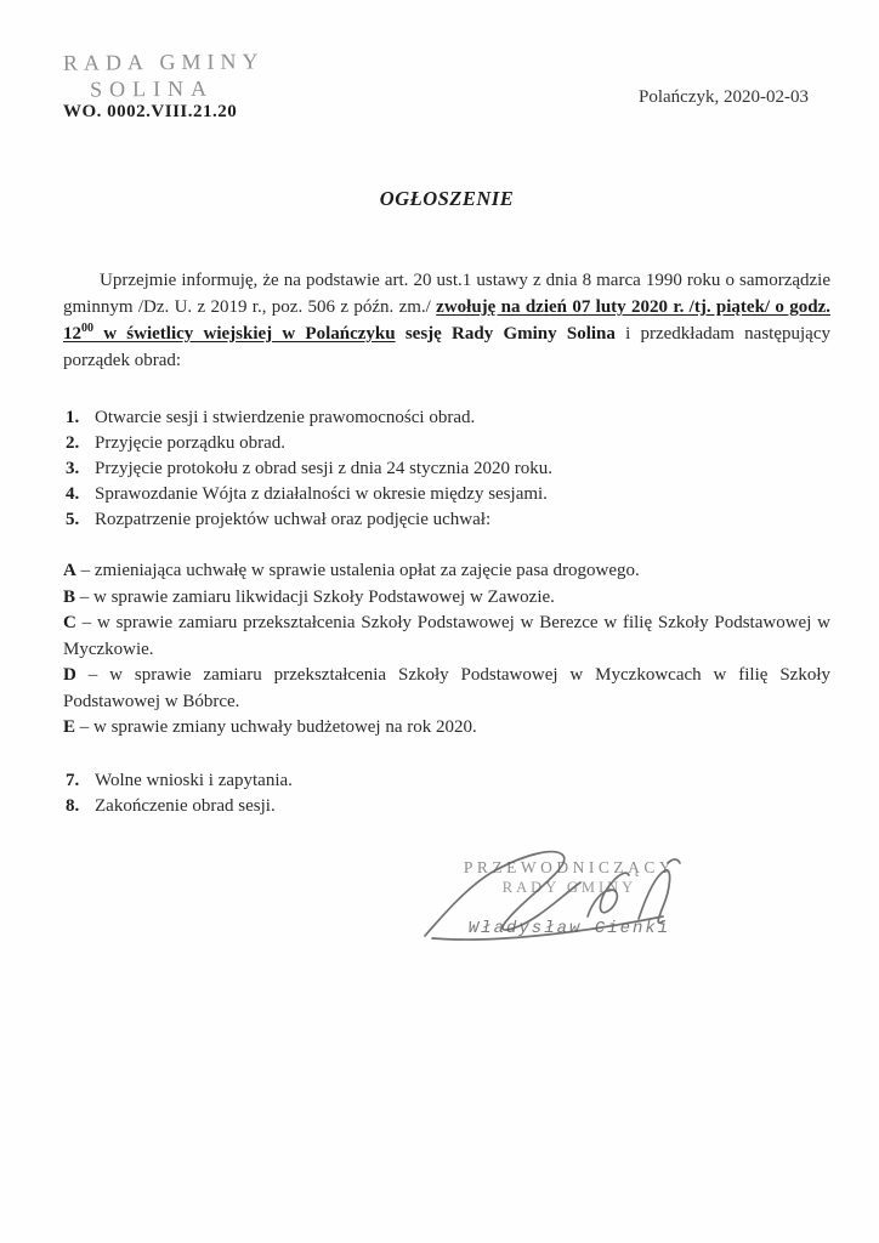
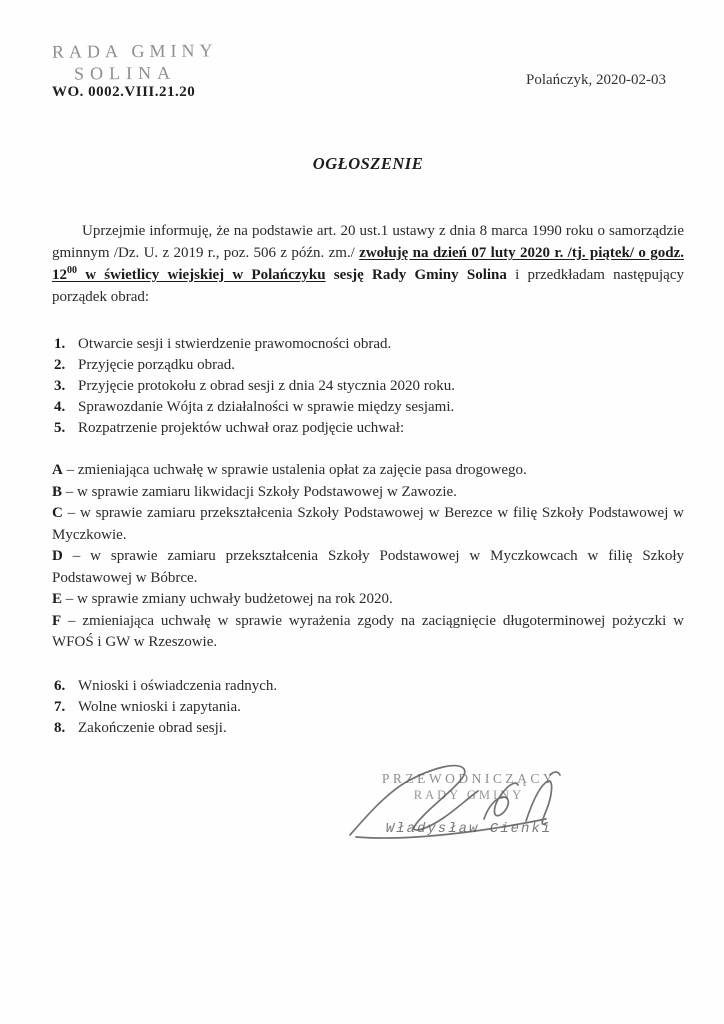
  RADA GMINY
  SOLINA
  WO. 0002.VIII.21.20
  Polańczyk, 2020-02-03
  OGŁOSZENIE
  Uprzejmie informuję, że na podstawie art. 20 ust.1 ustawy z dnia 8 marca 1990 roku o samorządzie gminnym /Dz. U. z 2019 r., poz. 506 z późn. zm./ zwołuję na dzień 07 luty 2020 r. /tj. piątek/ o godz. 1200 w świetlicy wiejskiej w Polańczyku sesję Rady Gminy Solina i przedkładam następujący porządek obrad:
  1.
  Otwarcie sesji i stwierdzenie prawomocności obrad.
  2.
  Przyjęcie porządku obrad.
  3.
  Przyjęcie protokołu z obrad sesji z dnia 24 stycznia 2020 roku.
  4.
- Sprawozdanie Wójta z działalności w okresie między sesjami.
+ Sprawozdanie Wójta z działalności w sprawie między sesjami.
  5.
  Rozpatrzenie projektów uchwał oraz podjęcie uchwał:
  A – zmieniająca uchwałę w sprawie ustalenia opłat za zajęcie pasa drogowego.
  B – w sprawie zamiaru likwidacji Szkoły Podstawowej w Zawozie.
  C – w sprawie zamiaru przekształcenia Szkoły Podstawowej w Berezce w filię Szkoły Podstawowej w Myczkowie.
  D – w sprawie zamiaru przekształcenia Szkoły Podstawowej w Myczkowcach w filię Szkoły Podstawowej w Bóbrce.
  E – w sprawie zmiany uchwały budżetowej na rok 2020.
+ F – zmieniająca uchwałę w sprawie wyrażenia zgody na zaciągnięcie długoterminowej pożyczki w WFOŚ i GW w Rzeszowie.
+ 6.
+ Wnioski i oświadczenia radnych.
  7.
  Wolne wnioski i zapytania.
  8.
  Zakończenie obrad sesji.
  PRZEWODNICZĄCY
  RADY GMINY
  Władysław Cienki
